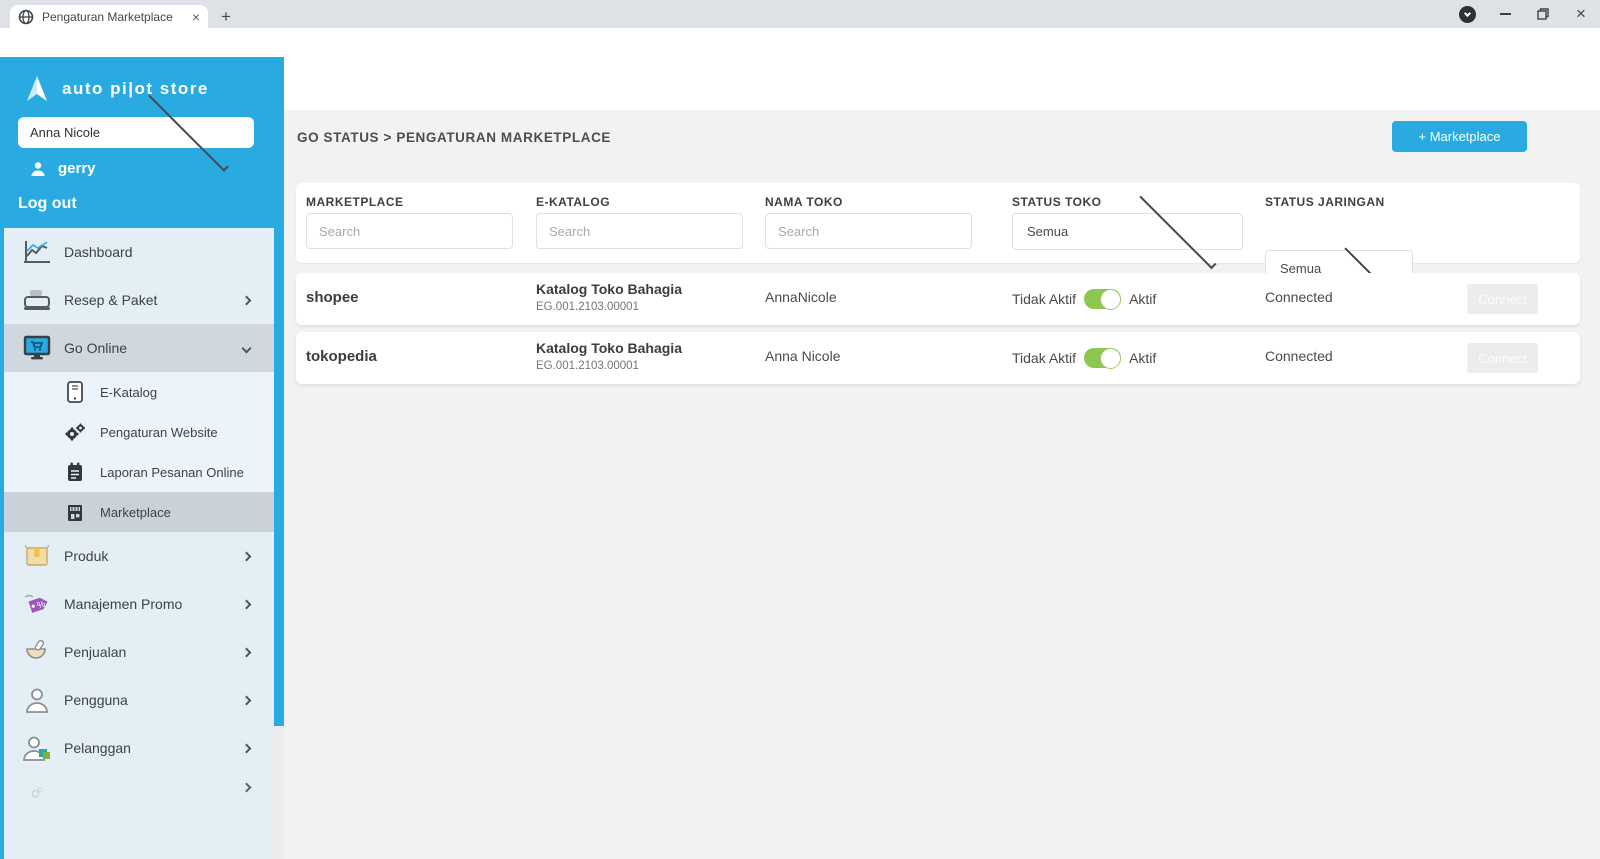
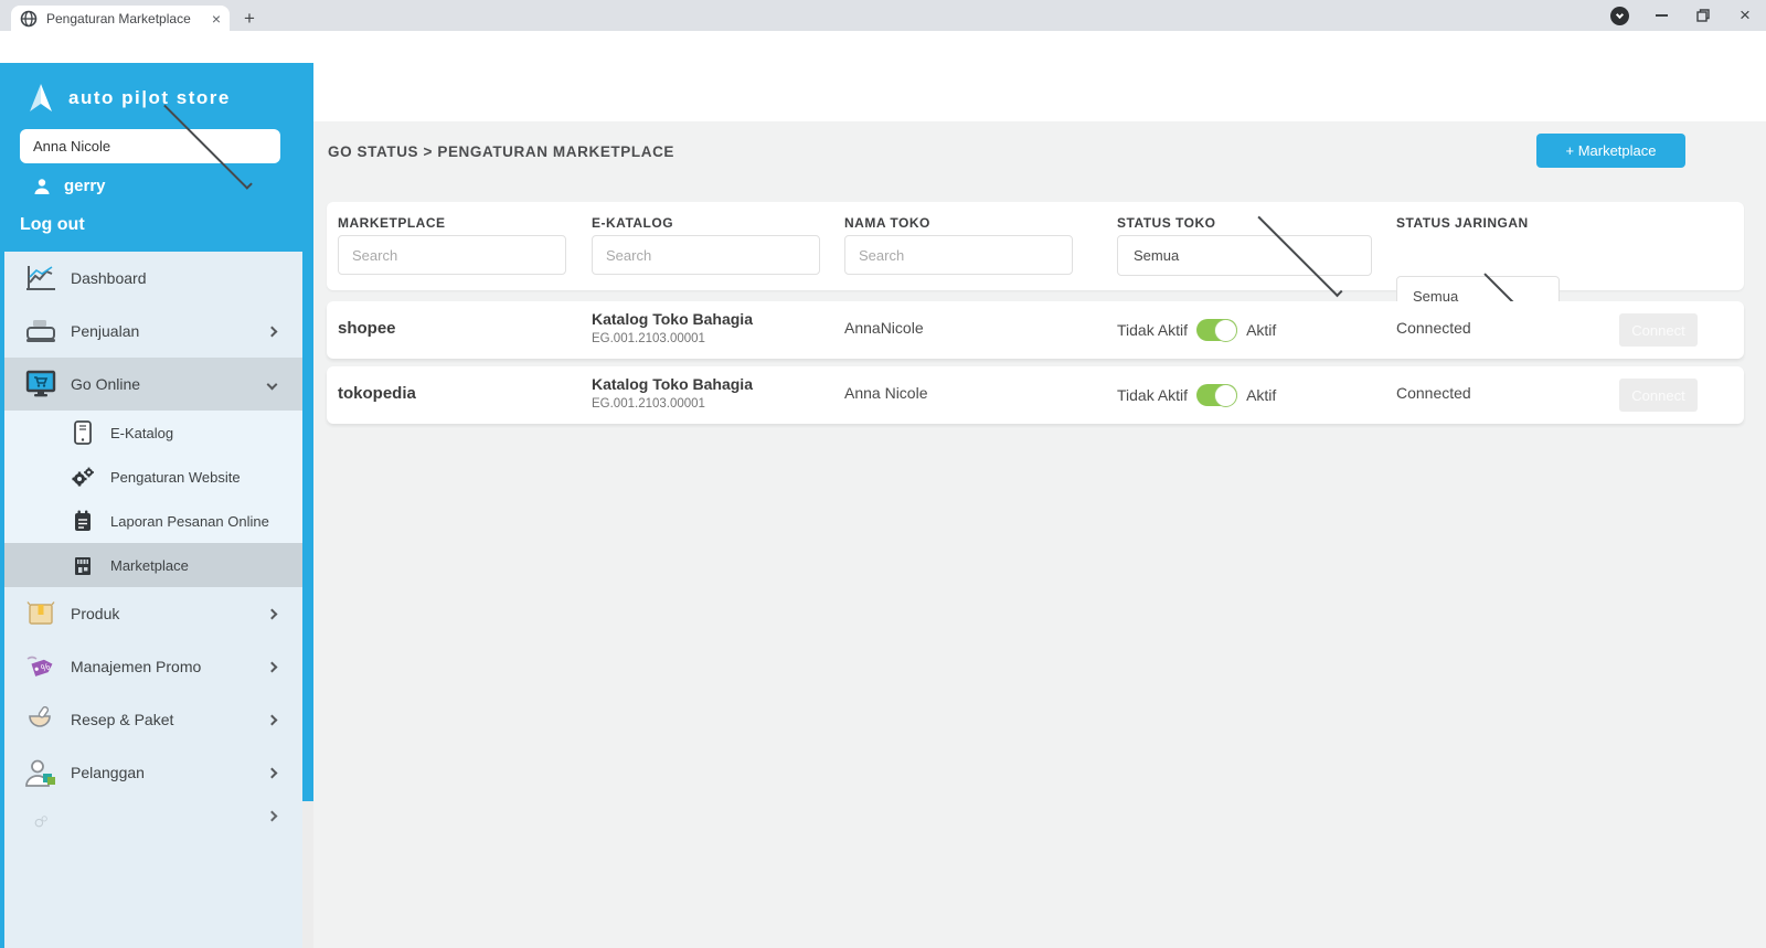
  Pengaturan Marketplace
  ×
  +
  ×
  auto pi|ot store
  Anna Nicole
  gerry
  Log out
  Dashboard
- Resep & Paket
+ Penjualan
  Go Online
  E-Katalog
  Pengaturan Website
  Laporan Pesanan Online
  Marketplace
  Produk
  Manajemen Promo
- Penjualan
+ Resep & Paket
- Pengguna
  Pelanggan
  GO STATUS > PENGATURAN MARKETPLACE
  + Marketplace
  MARKETPLACE
  E-KATALOG
  NAMA TOKO
  STATUS TOKO
  STATUS JARINGAN
  Search
  Search
  Search
  Semua
  Semua
  shopee
  Katalog Toko Bahagia
  EG.001.2103.00001
  AnnaNicole
  Tidak Aktif
  Aktif
  Connected
  tokopedia
  Katalog Toko Bahagia
  EG.001.2103.00001
  Anna Nicole
  Tidak Aktif
  Aktif
  Connected
